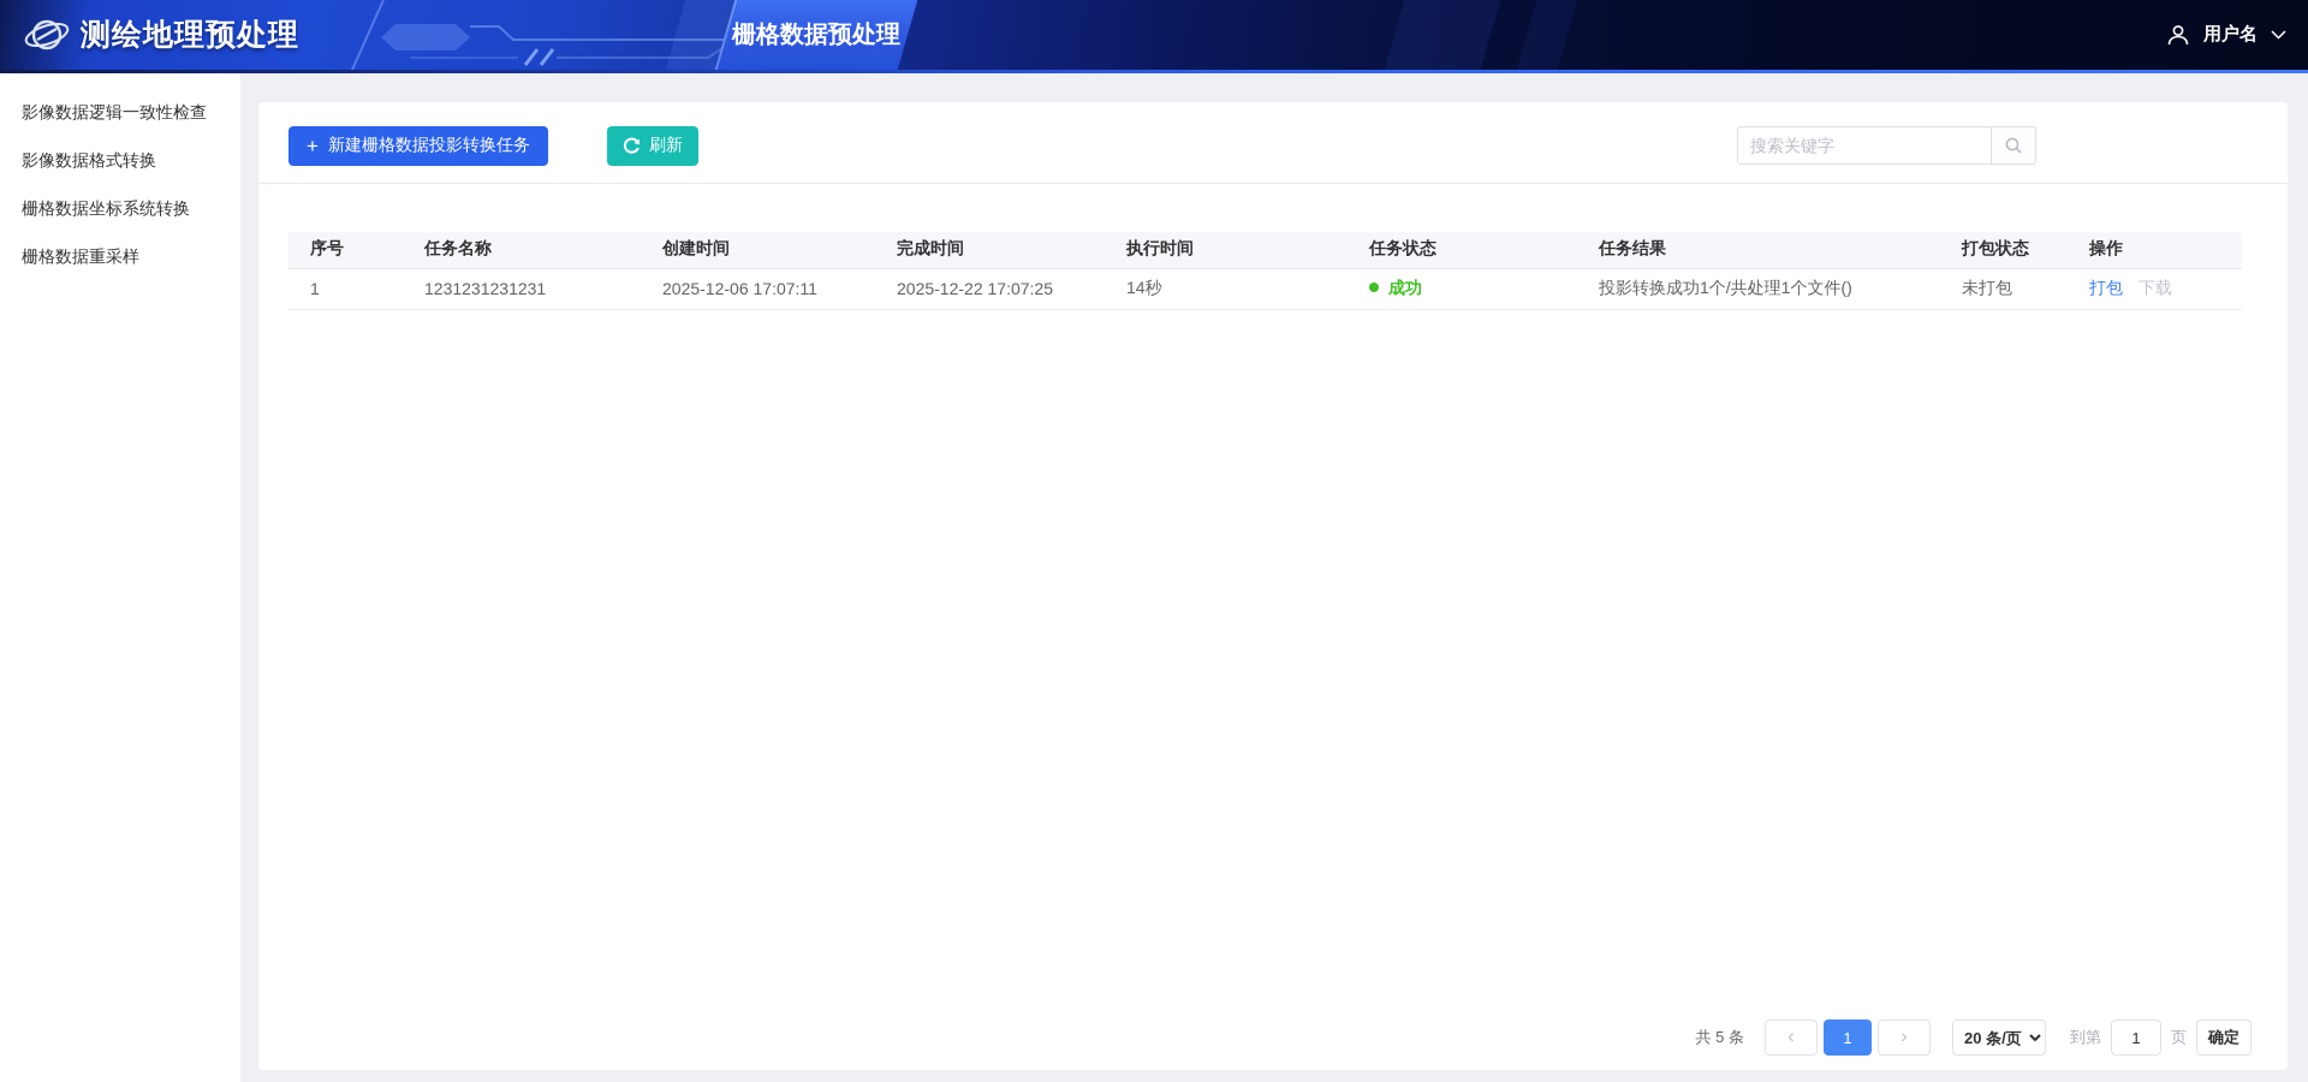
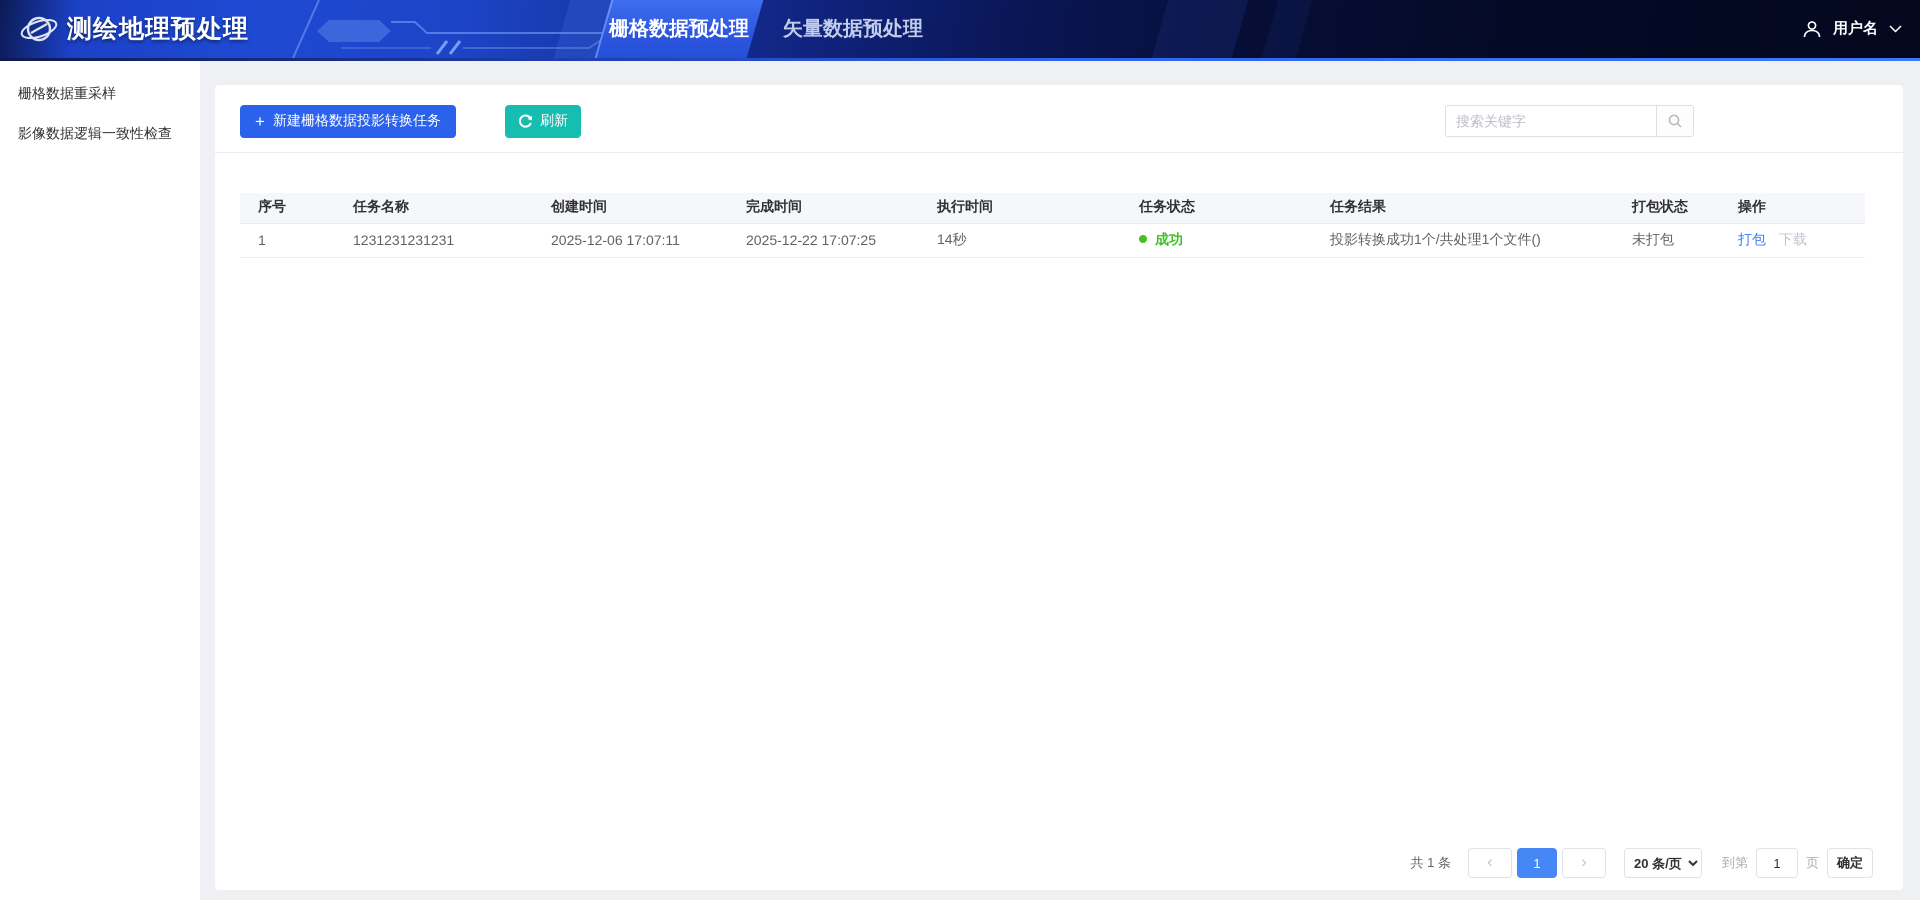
  测绘地理预处理
  栅格数据预处理
+ 矢量数据预处理
  用户名
- 影像数据逻辑一致性检查
+ 栅格数据重采样
- 影像数据格式转换
- 栅格数据坐标系统转换
- 栅格数据重采样
+ 影像数据逻辑一致性检查
  +
  新建栅格数据投影转换任务
  刷新
  搜索关键字
  序号	任务名称	创建时间	完成时间	执行时间	任务状态	任务结果	打包状态	操作
  1	1231231231231	2025-12-06 17:07:11	2025-12-22 17:07:25	14秒	成功	投影转换成功1个/共处理1个文件()	未打包	打包 下载
- 共 5 条
+ 共 1 条
  ‹
  1
  ›
  20 条/页
  到第
  1
  页
  确定
